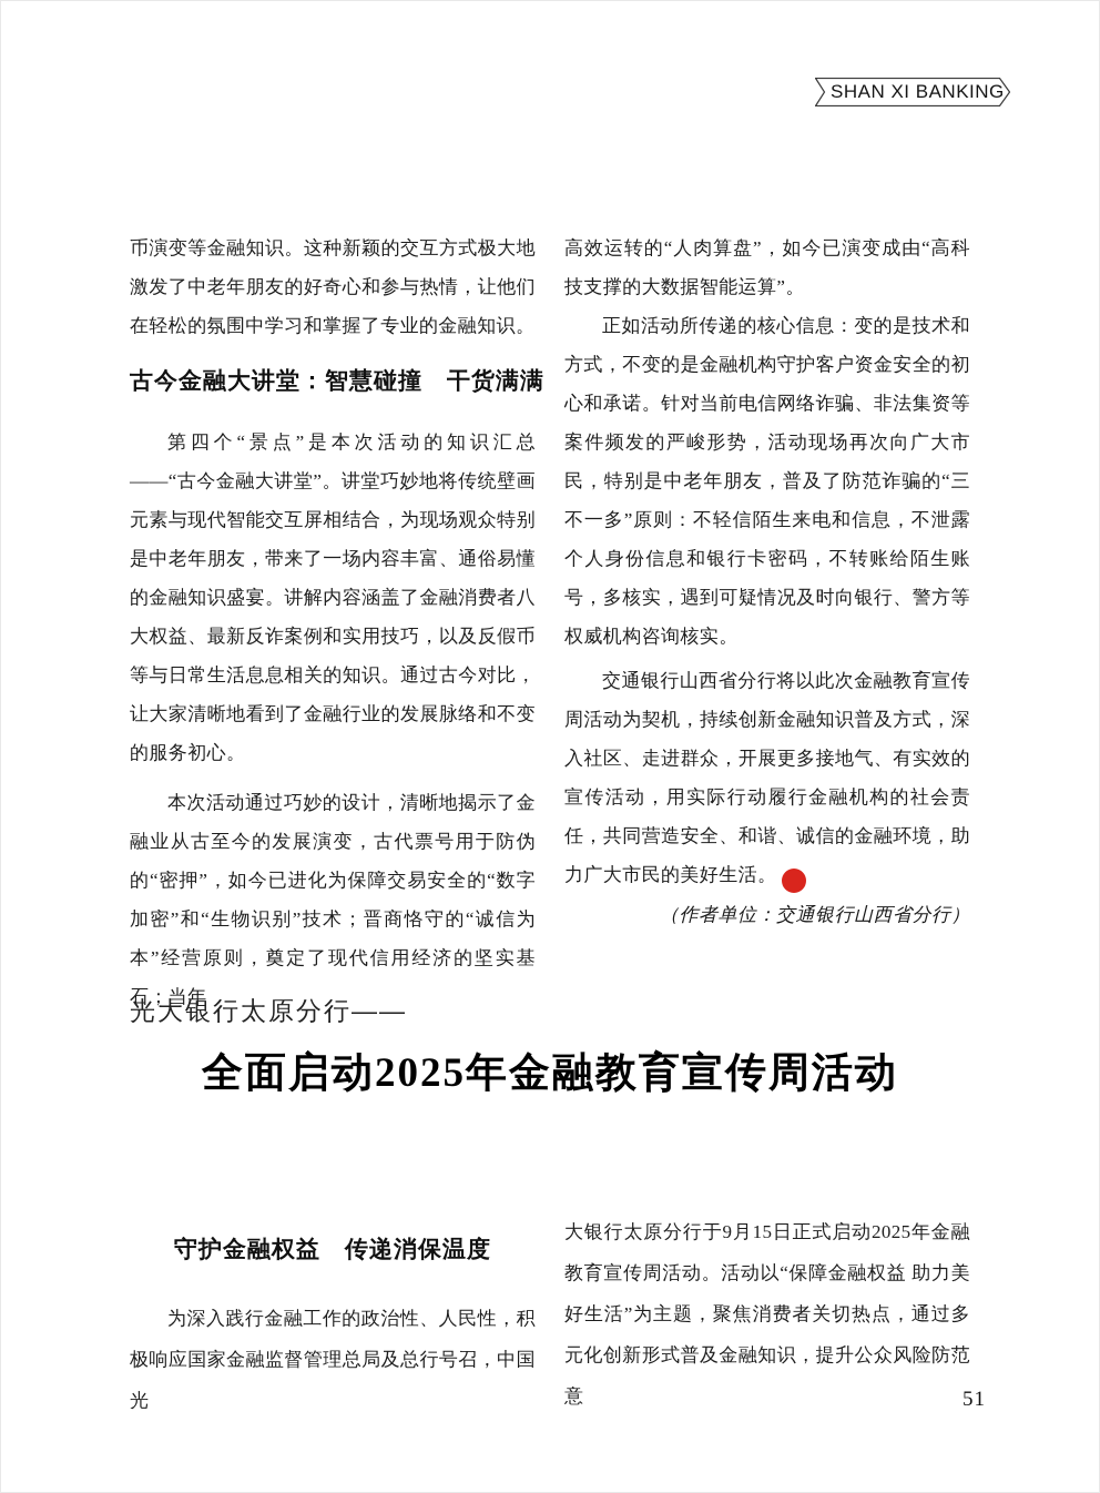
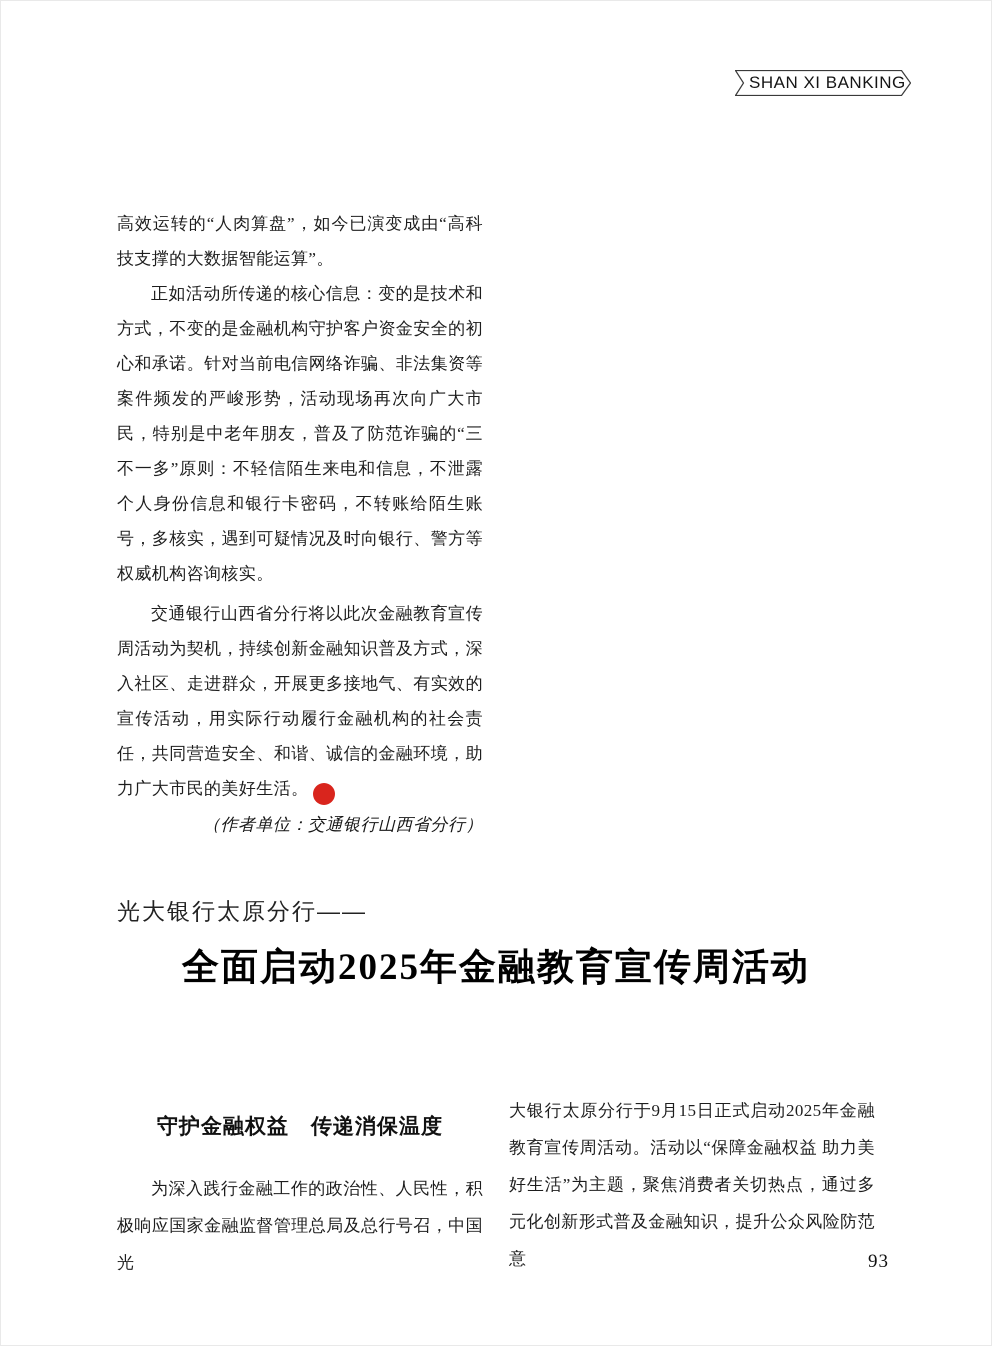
  SHAN XI BANKING
- 币演变等金融知识。这种新颖的交互方式极大地激发了中老年朋友的好奇心和参与热情，让他们在轻松的氛围中学习和掌握了专业的金融知识。
- 古今金融大讲堂：智慧碰撞 干货满满
- 第四个“景点”是本次活动的知识汇总——“古今金融大讲堂”。讲堂巧妙地将传统壁画元素与现代智能交互屏相结合，为现场观众特别是中老年朋友，带来了一场内容丰富、通俗易懂的金融知识盛宴。讲解内容涵盖了金融消费者八大权益、最新反诈案例和实用技巧，以及反假币等与日常生活息息相关的知识。通过古今对比，让大家清晰地看到了金融行业的发展脉络和不变的服务初心。
- 本次活动通过巧妙的设计，清晰地揭示了金融业从古至今的发展演变，古代票号用于防伪的“密押”，如今已进化为保障交易安全的“数字加密”和“生物识别”技术；晋商恪守的“诚信为本”经营原则，奠定了现代信用经济的坚实基石；当年
  高效运转的“人肉算盘”，如今已演变成由“高科技支撑的大数据智能运算”。
  正如活动所传递的核心信息：变的是技术和方式，不变的是金融机构守护客户资金安全的初心和承诺。针对当前电信网络诈骗、非法集资等案件频发的严峻形势，活动现场再次向广大市民，特别是中老年朋友，普及了防范诈骗的“三不一多”原则：不轻信陌生来电和信息，不泄露个人身份信息和银行卡密码，不转账给陌生账号，多核实，遇到可疑情况及时向银行、警方等权威机构咨询核实。
  交通银行山西省分行将以此次金融教育宣传周活动为契机，持续创新金融知识普及方式，深入社区、走进群众，开展更多接地气、有实效的宣传活动，用实际行动履行金融机构的社会责任，共同营造安全、和谐、诚信的金融环境，助力广大市民的美好生活。
  （作者单位：交通银行山西省分行）
  光大银行太原分行——
  全面启动2025年金融教育宣传周活动
  守护金融权益 传递消保温度
  为深入践行金融工作的政治性、人民性，积极响应国家金融监督管理总局及总行号召，中国光
  大银行太原分行于9月15日正式启动2025年金融教育宣传周活动。活动以“保障金融权益 助力美好生活”为主题，聚焦消费者关切热点，通过多元化创新形式普及金融知识，提升公众风险防范意
- 51
+ 93
